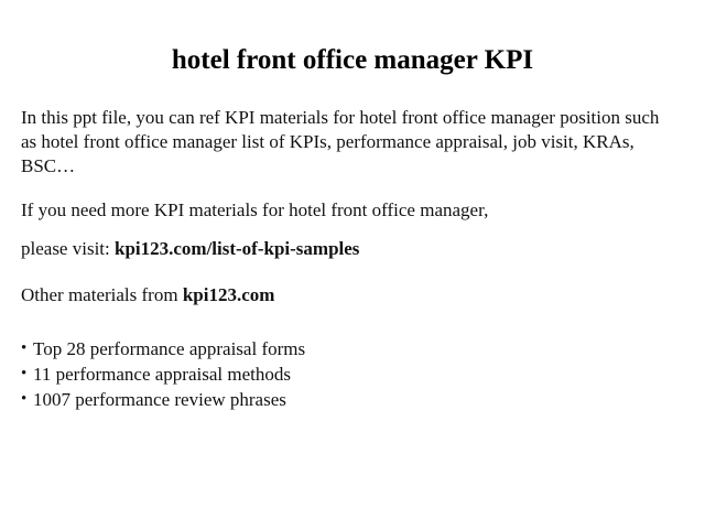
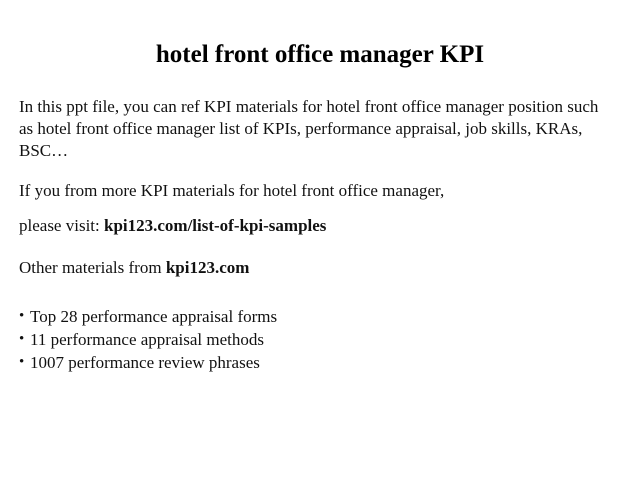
  hotel front office manager KPI
- In this ppt file, you can ref KPI materials for hotel front office manager position such as hotel front office manager list of KPIs, performance appraisal, job visit, KRAs, BSC…
+ In this ppt file, you can ref KPI materials for hotel front office manager position such as hotel front office manager list of KPIs, performance appraisal, job skills, KRAs, BSC…
- If you need more KPI materials for hotel front office manager,
+ If you from more KPI materials for hotel front office manager,
  please visit: kpi123.com/list-of-kpi-samples
  Other materials from kpi123.com
  •
  Top 28 performance appraisal forms
  •
  11 performance appraisal methods
  •
  1007 performance review phrases
